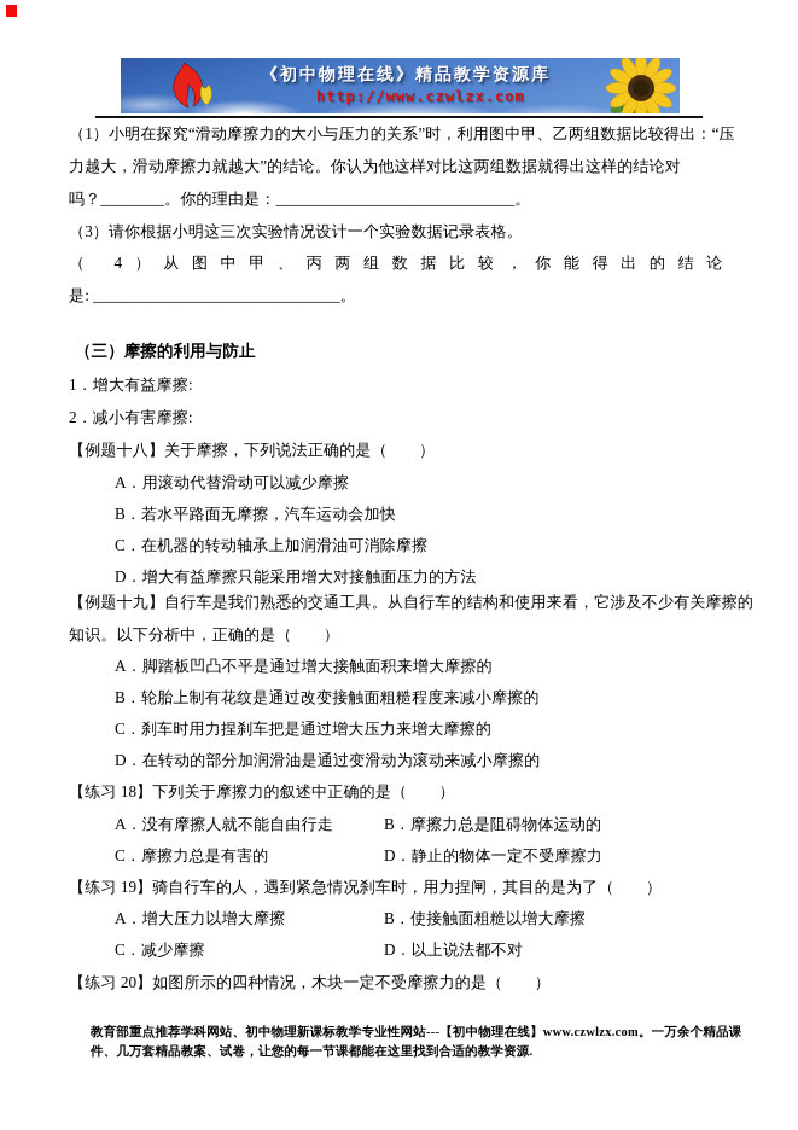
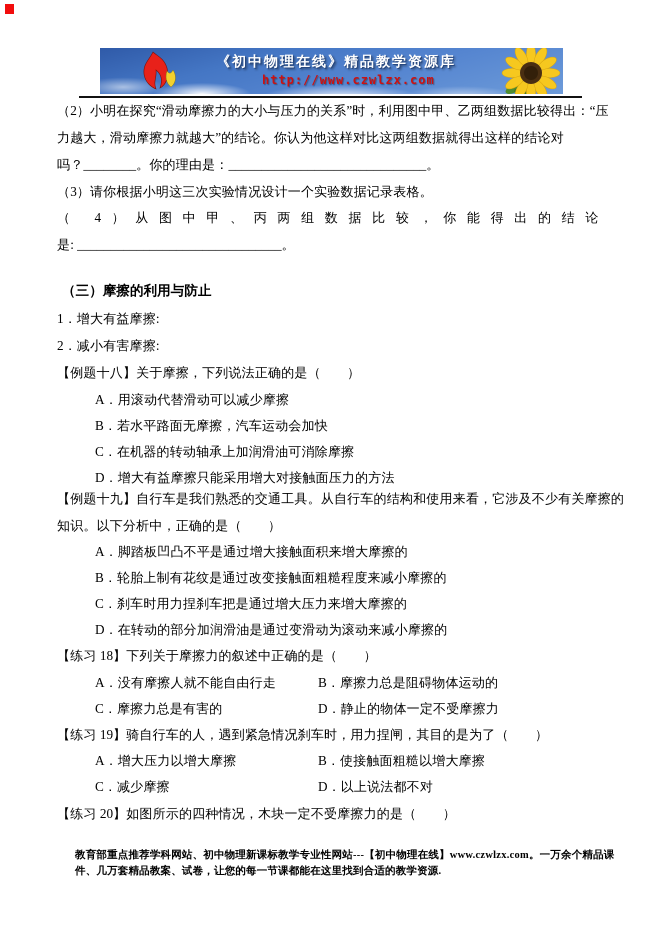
  《初中物理在线》精品教学资源库
  http://www.czwlzx.com
- （1）小明在探究“滑动摩擦力的大小与压力的关系”时，利用图中甲、乙两组数据比较得出：“压
+ （2）小明在探究“滑动摩擦力的大小与压力的关系”时，利用图中甲、乙两组数据比较得出：“压
  力越大，滑动摩擦力就越大”的结论。你认为他这样对比这两组数据就得出这样的结论对
  吗？________。你的理由是：______________________________。
  （3）请你根据小明这三次实验情况设计一个实验数据记录表格。
  （ 4）从图中甲、丙两组数据比较，你能得出的结论
  是: _______________________________。
  （三）摩擦的利用与防止
  1．增大有益摩擦:
  2．减小有害摩擦:
  【例题十八】关于摩擦，下列说法正确的是（ ）
  A．用滚动代替滑动可以减少摩擦
  B．若水平路面无摩擦，汽车运动会加快
  C．在机器的转动轴承上加润滑油可消除摩擦
  D．增大有益摩擦只能采用增大对接触面压力的方法
  【例题十九】自行车是我们熟悉的交通工具。从自行车的结构和使用来看，它涉及不少有关摩擦的
  知识。以下分析中，正确的是（ ）
  A．脚踏板凹凸不平是通过增大接触面积来增大摩擦的
  B．轮胎上制有花纹是通过改变接触面粗糙程度来减小摩擦的
  C．刹车时用力捏刹车把是通过增大压力来增大摩擦的
  D．在转动的部分加润滑油是通过变滑动为滚动来减小摩擦的
  【练习 18】下列关于摩擦力的叙述中正确的是（ ）
  A．没有摩擦人就不能自由行走
  B．摩擦力总是阻碍物体运动的
  C．摩擦力总是有害的
  D．静止的物体一定不受摩擦力
  【练习 19】骑自行车的人，遇到紧急情况刹车时，用力捏闸，其目的是为了（ ）
  A．增大压力以增大摩擦
  B．使接触面粗糙以增大摩擦
  C．减少摩擦
  D．以上说法都不对
  【练习 20】如图所示的四种情况，木块一定不受摩擦力的是（ ）
  教育部重点推荐学科网站、初中物理新课标教学专业性网站---【初中物理在线】www.czwlzx.com。一万余个精品课
  件、几万套精品教案、试卷，让您的每一节课都能在这里找到合适的教学资源.
